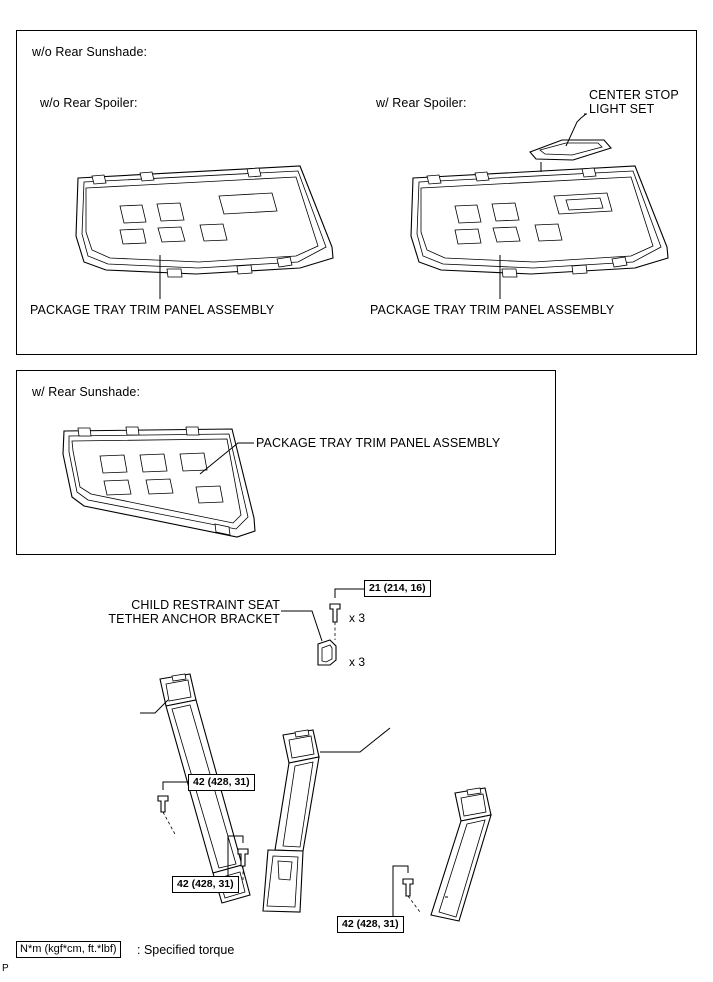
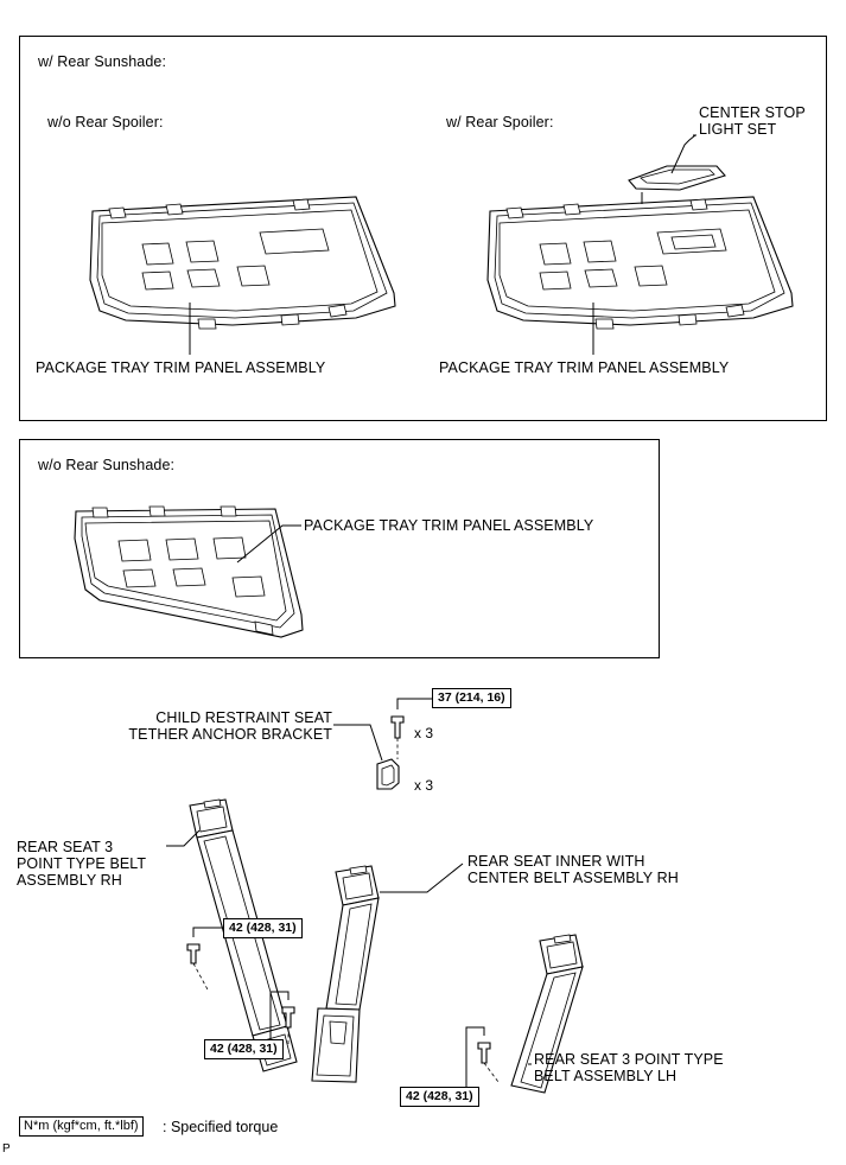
- w/o Rear Sunshade:
+ w/ Rear Sunshade:
  w/o Rear Spoiler:
  w/ Rear Spoiler:
  CENTER STOP
  LIGHT SET
  PACKAGE TRAY TRIM PANEL ASSEMBLY
  PACKAGE TRAY TRIM PANEL ASSEMBLY
- w/ Rear Sunshade:
+ w/o Rear Sunshade:
  PACKAGE TRAY TRIM PANEL ASSEMBLY
  CHILD RESTRAINT SEAT
  TETHER ANCHOR BRACKET
+ REAR SEAT 3
+ POINT TYPE BELT
+ ASSEMBLY RH
+ REAR SEAT INNER WITH
+ CENTER BELT ASSEMBLY RH
+ REAR SEAT 3 POINT TYPE
+ BELT ASSEMBLY LH
- 21 (214, 16)
+ 37 (214, 16)
  42 (428, 31)
  42 (428, 31)
  42 (428, 31)
  x 3
  x 3
  N*m (kgf*cm, ft.*lbf)
  : Specified torque
  P
